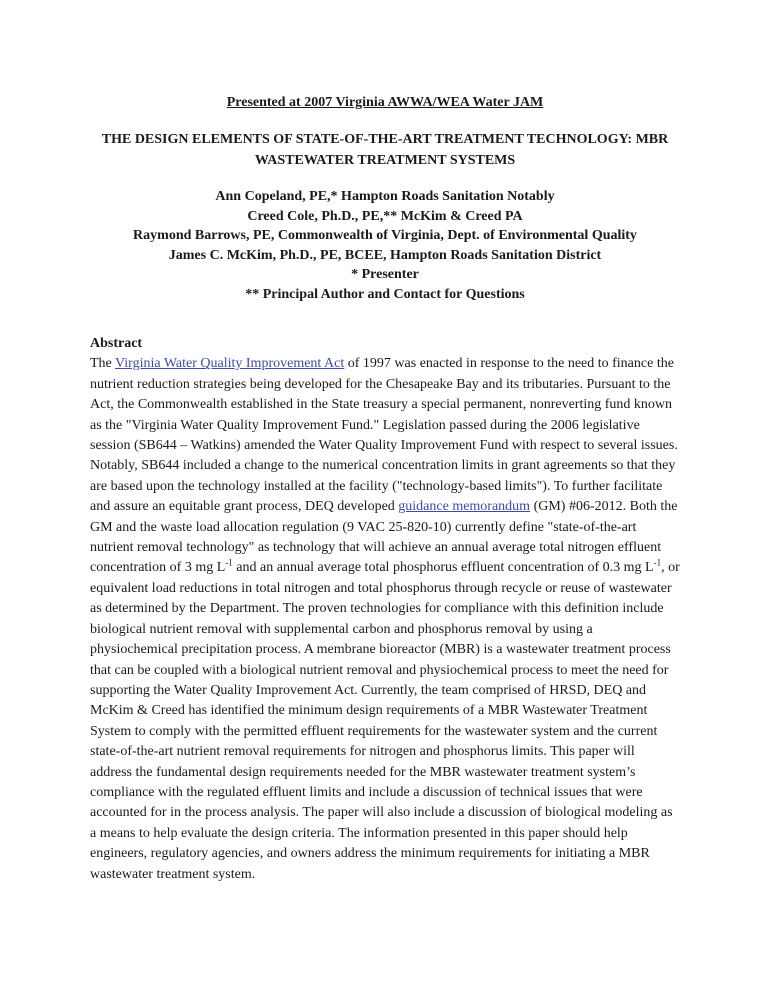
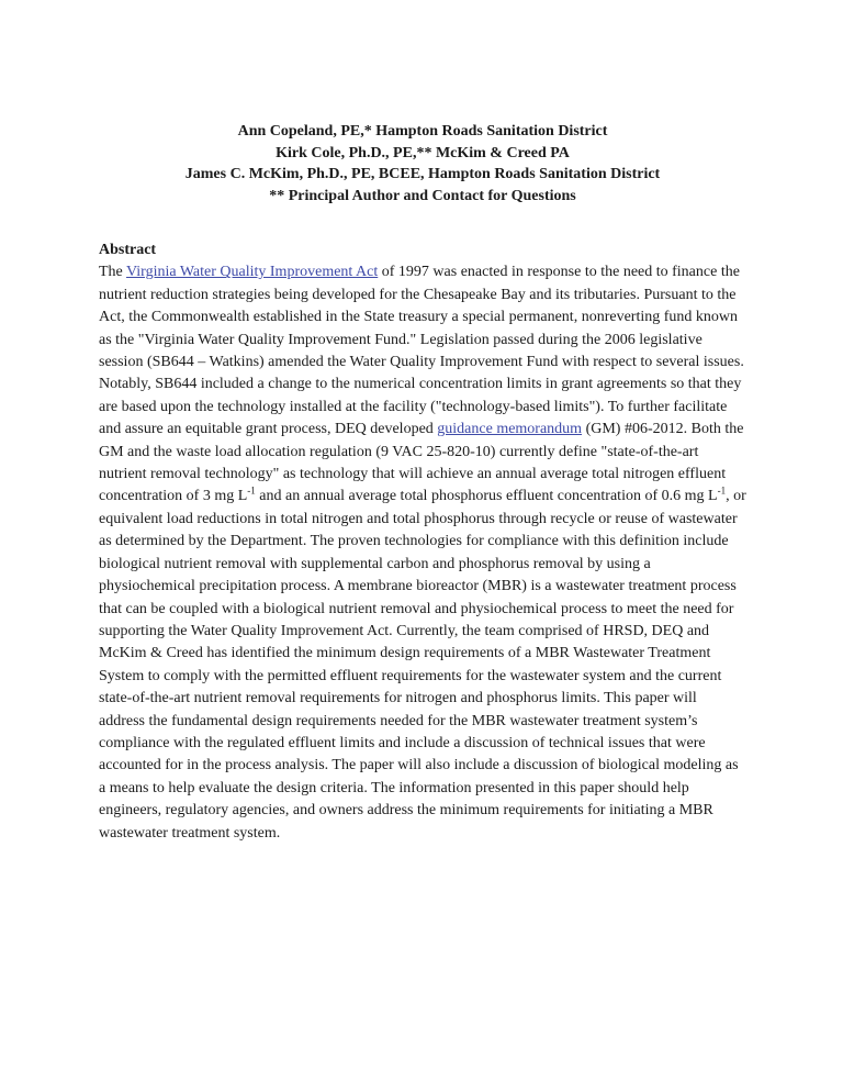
- Presented at 2007 Virginia AWWA/WEA Water JAM
- THE DESIGN ELEMENTS OF STATE-OF-THE-ART TREATMENT TECHNOLOGY: MBR WASTEWATER TREATMENT SYSTEMS
- Ann Copeland, PE,* Hampton Roads Sanitation Notably
+ Ann Copeland, PE,* Hampton Roads Sanitation District
- Creed Cole, Ph.D., PE,** McKim & Creed PA
+ Kirk Cole, Ph.D., PE,** McKim & Creed PA
- Raymond Barrows, PE, Commonwealth of Virginia, Dept. of Environmental Quality
  James C. McKim, Ph.D., PE, BCEE, Hampton Roads Sanitation District
- * Presenter
  ** Principal Author and Contact for Questions
  Abstract
- The Virginia Water Quality Improvement Act of 1997 was enacted in response to the need to finance the nutrient reduction strategies being developed for the Chesapeake Bay and its tributaries. Pursuant to the Act, the Commonwealth established in the State treasury a special permanent, nonreverting fund known as the "Virginia Water Quality Improvement Fund." Legislation passed during the 2006 legislative session (SB644 – Watkins) amended the Water Quality Improvement Fund with respect to several issues. Notably, SB644 included a change to the numerical concentration limits in grant agreements so that they are based upon the technology installed at the facility ("technology-based limits"). To further facilitate and assure an equitable grant process, DEQ developed guidance memorandum (GM) #06-2012. Both the GM and the waste load allocation regulation (9 VAC 25-820-10) currently define "state-of-the-art nutrient removal technology" as technology that will achieve an annual average total nitrogen effluent concentration of 3 mg L-1 and an annual average total phosphorus effluent concentration of 0.3 mg L-1, or equivalent load reductions in total nitrogen and total phosphorus through recycle or reuse of wastewater as determined by the Department. The proven technologies for compliance with this definition include biological nutrient removal with supplemental carbon and phosphorus removal by using a physiochemical precipitation process. A membrane bioreactor (MBR) is a wastewater treatment process that can be coupled with a biological nutrient removal and physiochemical process to meet the need for supporting the Water Quality Improvement Act. Currently, the team comprised of HRSD, DEQ and McKim & Creed has identified the minimum design requirements of a MBR Wastewater Treatment System to comply with the permitted effluent requirements for the wastewater system and the current state-of-the-art nutrient removal requirements for nitrogen and phosphorus limits. This paper will address the fundamental design requirements needed for the MBR wastewater treatment system’s compliance with the regulated effluent limits and include a discussion of technical issues that were accounted for in the process analysis. The paper will also include a discussion of biological modeling as a means to help evaluate the design criteria. The information presented in this paper should help engineers, regulatory agencies, and owners address the minimum requirements for initiating a MBR wastewater treatment system.
+ The Virginia Water Quality Improvement Act of 1997 was enacted in response to the need to finance the nutrient reduction strategies being developed for the Chesapeake Bay and its tributaries. Pursuant to the Act, the Commonwealth established in the State treasury a special permanent, nonreverting fund known as the "Virginia Water Quality Improvement Fund." Legislation passed during the 2006 legislative session (SB644 – Watkins) amended the Water Quality Improvement Fund with respect to several issues. Notably, SB644 included a change to the numerical concentration limits in grant agreements so that they are based upon the technology installed at the facility ("technology-based limits"). To further facilitate and assure an equitable grant process, DEQ developed guidance memorandum (GM) #06-2012. Both the GM and the waste load allocation regulation (9 VAC 25-820-10) currently define "state-of-the-art nutrient removal technology" as technology that will achieve an annual average total nitrogen effluent concentration of 3 mg L-1 and an annual average total phosphorus effluent concentration of 0.6 mg L-1, or equivalent load reductions in total nitrogen and total phosphorus through recycle or reuse of wastewater as determined by the Department. The proven technologies for compliance with this definition include biological nutrient removal with supplemental carbon and phosphorus removal by using a physiochemical precipitation process. A membrane bioreactor (MBR) is a wastewater treatment process that can be coupled with a biological nutrient removal and physiochemical process to meet the need for supporting the Water Quality Improvement Act. Currently, the team comprised of HRSD, DEQ and McKim & Creed has identified the minimum design requirements of a MBR Wastewater Treatment System to comply with the permitted effluent requirements for the wastewater system and the current state-of-the-art nutrient removal requirements for nitrogen and phosphorus limits. This paper will address the fundamental design requirements needed for the MBR wastewater treatment system’s compliance with the regulated effluent limits and include a discussion of technical issues that were accounted for in the process analysis. The paper will also include a discussion of biological modeling as a means to help evaluate the design criteria. The information presented in this paper should help engineers, regulatory agencies, and owners address the minimum requirements for initiating a MBR wastewater treatment system.
